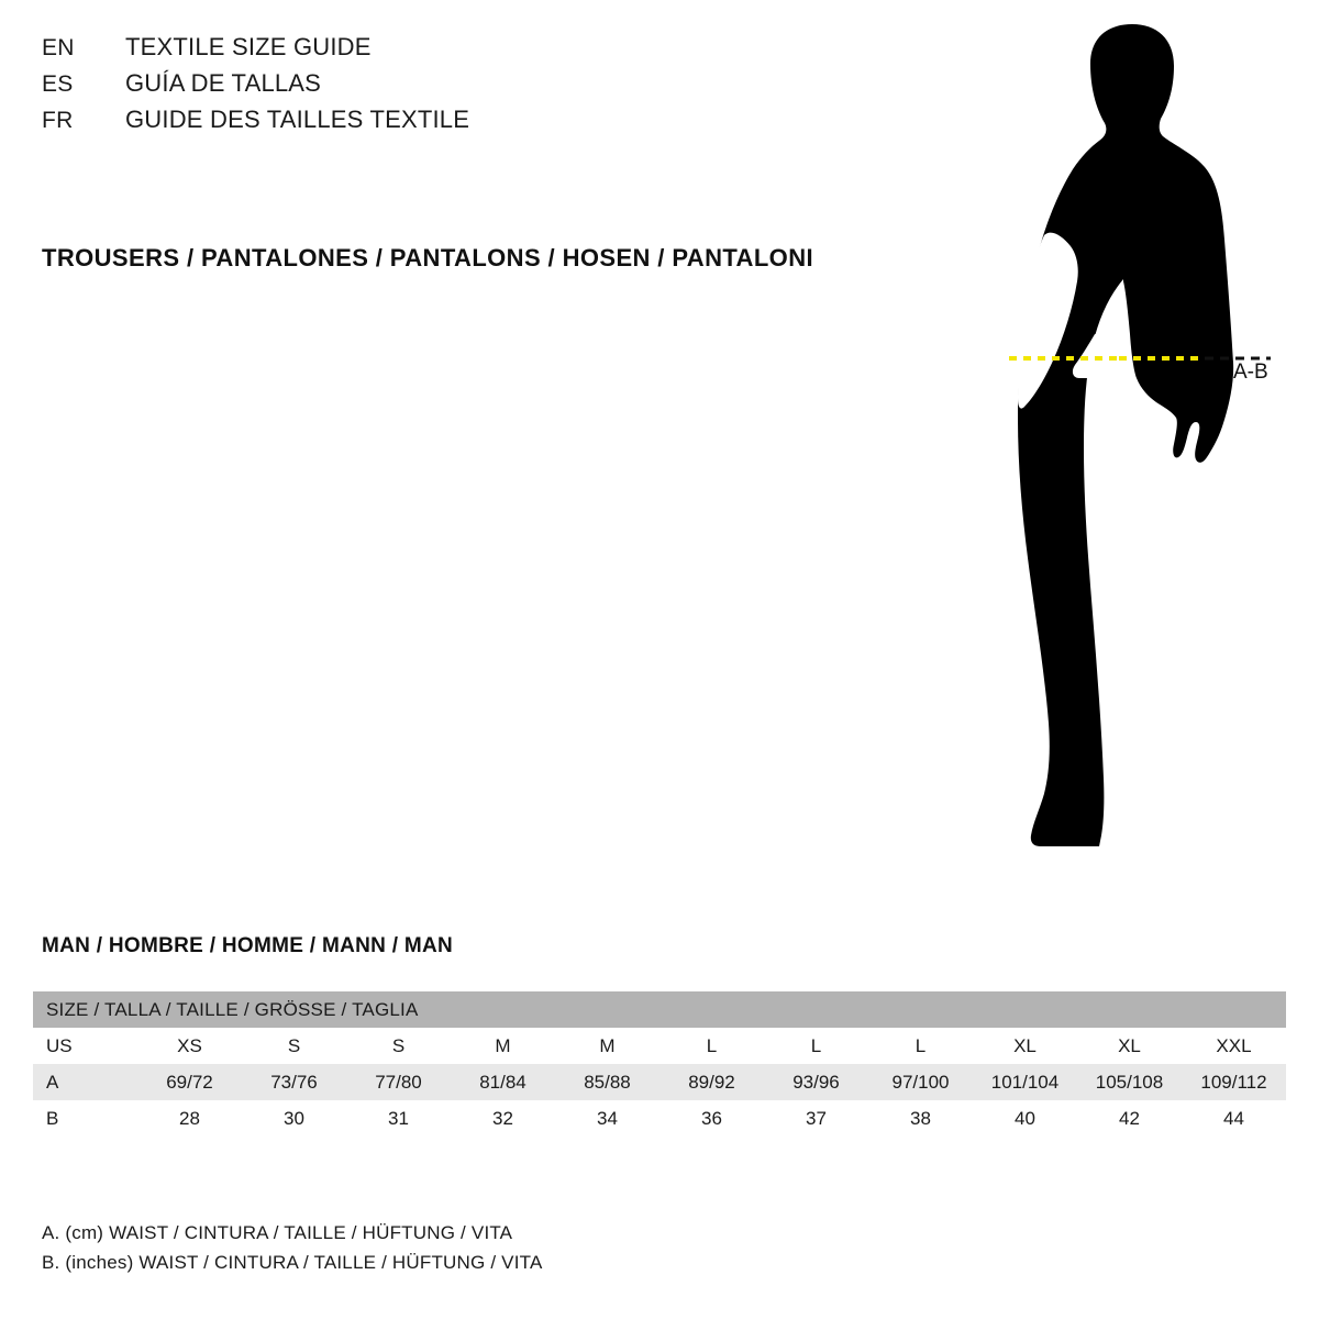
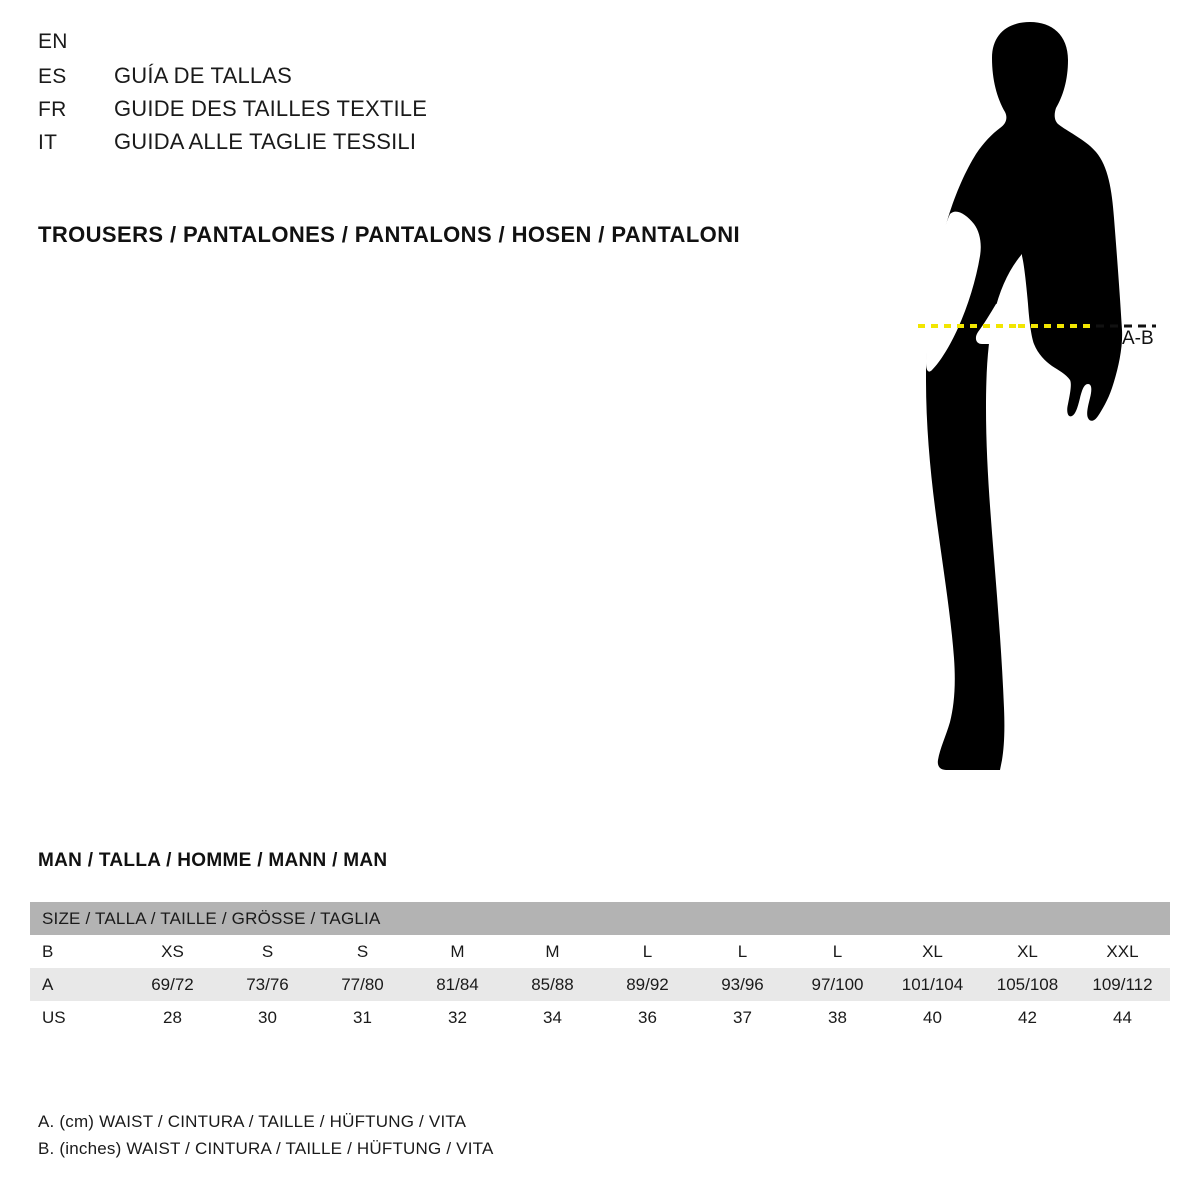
  EN
- TEXTILE SIZE GUIDE
  ES
  GUÍA DE TALLAS
  FR
  GUIDE DES TAILLES TEXTILE
+ IT
+ GUIDA ALLE TAGLIE TESSILI
  TROUSERS / PANTALONES / PANTALONS / HOSEN / PANTALONI
  A-B
- MAN / HOMBRE / HOMME / MANN / MAN
+ MAN / TALLA / HOMME / MANN / MAN
  SIZE / TALLA / TAILLE / GRÖSSE / TAGLIA
- US	XS	S	S	M	M	L	L	L	XL	XL	XXL
+ B	XS	S	S	M	M	L	L	L	XL	XL	XXL
  A	69/72	73/76	77/80	81/84	85/88	89/92	93/96	97/100	101/104	105/108	109/112
- B	28	30	31	32	34	36	37	38	40	42	44
+ US	28	30	31	32	34	36	37	38	40	42	44
  A. (cm) WAIST / CINTURA / TAILLE / HÜFTUNG / VITA
  B. (inches) WAIST / CINTURA / TAILLE / HÜFTUNG / VITA
